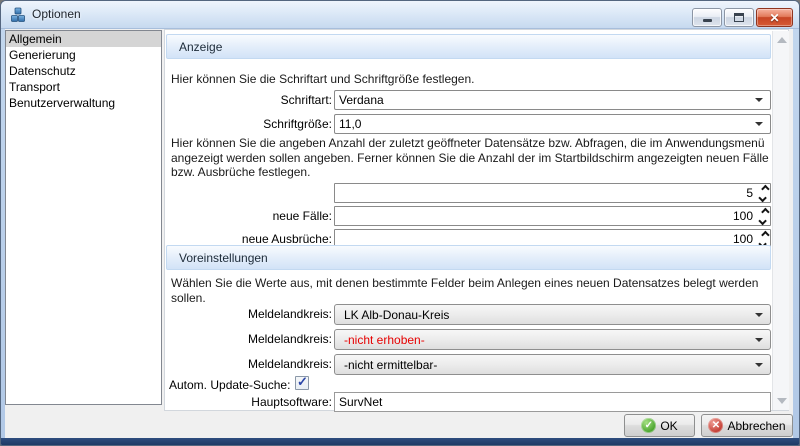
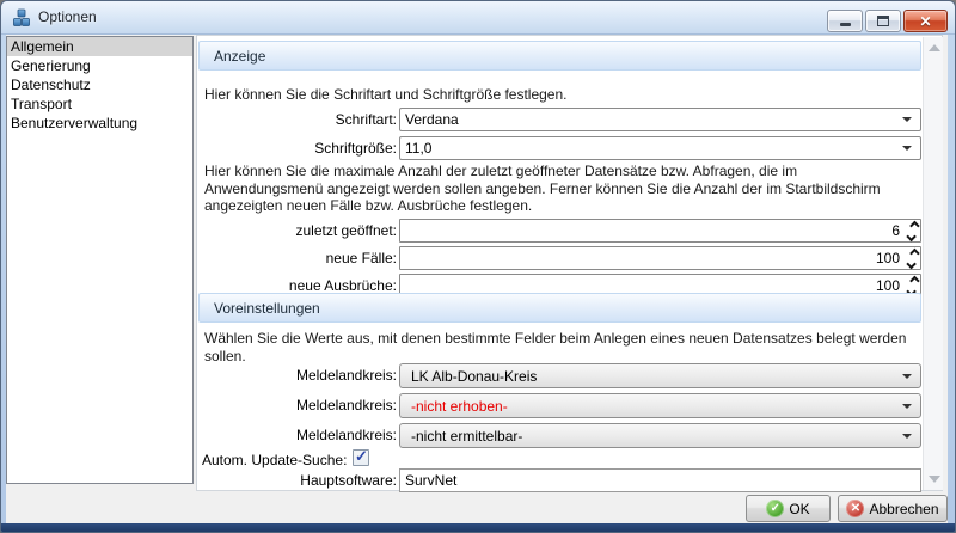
  Optionen
  ✕
  Allgemein
  Generierung
  Datenschutz
  Transport
  Benutzerverwaltung
  Anzeige
  Hier können Sie die Schriftart und Schriftgröße festlegen.
  Schriftart:
  Verdana
  Schriftgröße:
  11,0
- Hier können Sie die angeben Anzahl der zuletzt geöffneter Datensätze bzw. Abfragen, die im Anwendungsmenü angezeigt werden sollen angeben. Ferner können Sie die Anzahl der im Startbildschirm angezeigten neuen Fälle bzw. Ausbrüche festlegen.
+ Hier können Sie die maximale Anzahl der zuletzt geöffneter Datensätze bzw. Abfragen, die im Anwendungsmenü angezeigt werden sollen angeben. Ferner können Sie die Anzahl der im Startbildschirm angezeigten neuen Fälle bzw. Ausbrüche festlegen.
+ zuletzt geöffnet:
- 5
+ 6
  neue Fälle:
  100
  neue Ausbrüche:
  100
  Voreinstellungen
  Wählen Sie die Werte aus, mit denen bestimmte Felder beim Anlegen eines neuen Datensatzes belegt werden sollen.
  Meldelandkreis:
  LK Alb-Donau-Kreis
  Meldelandkreis:
  -nicht erhoben-
  Meldelandkreis:
  -nicht ermittelbar-
  Autom. Update-Suche:
  ✓
  Hauptsoftware:
  SurvNet
  ✓
  OK
  ✕
  Abbrechen
